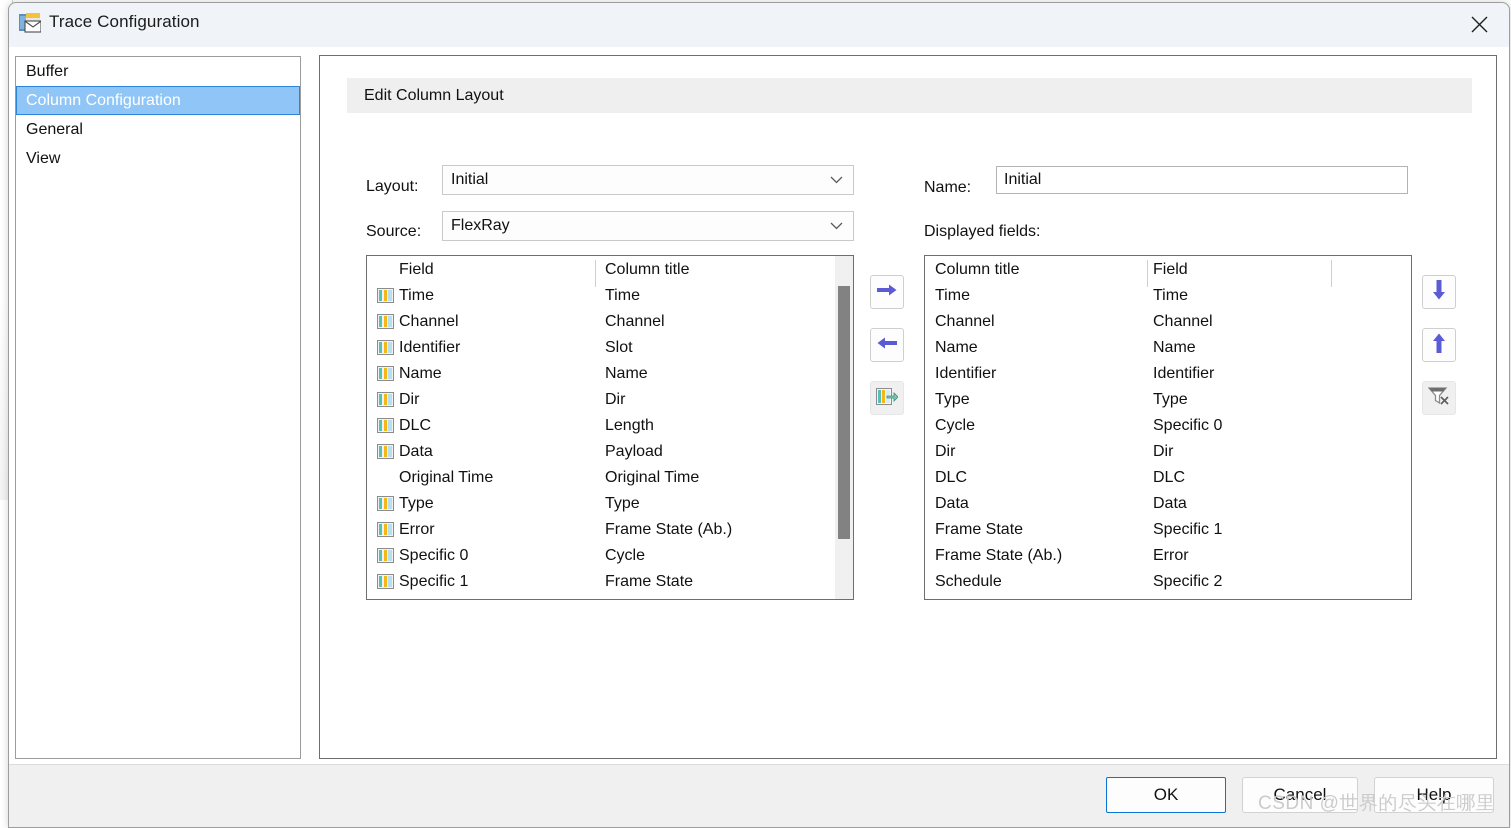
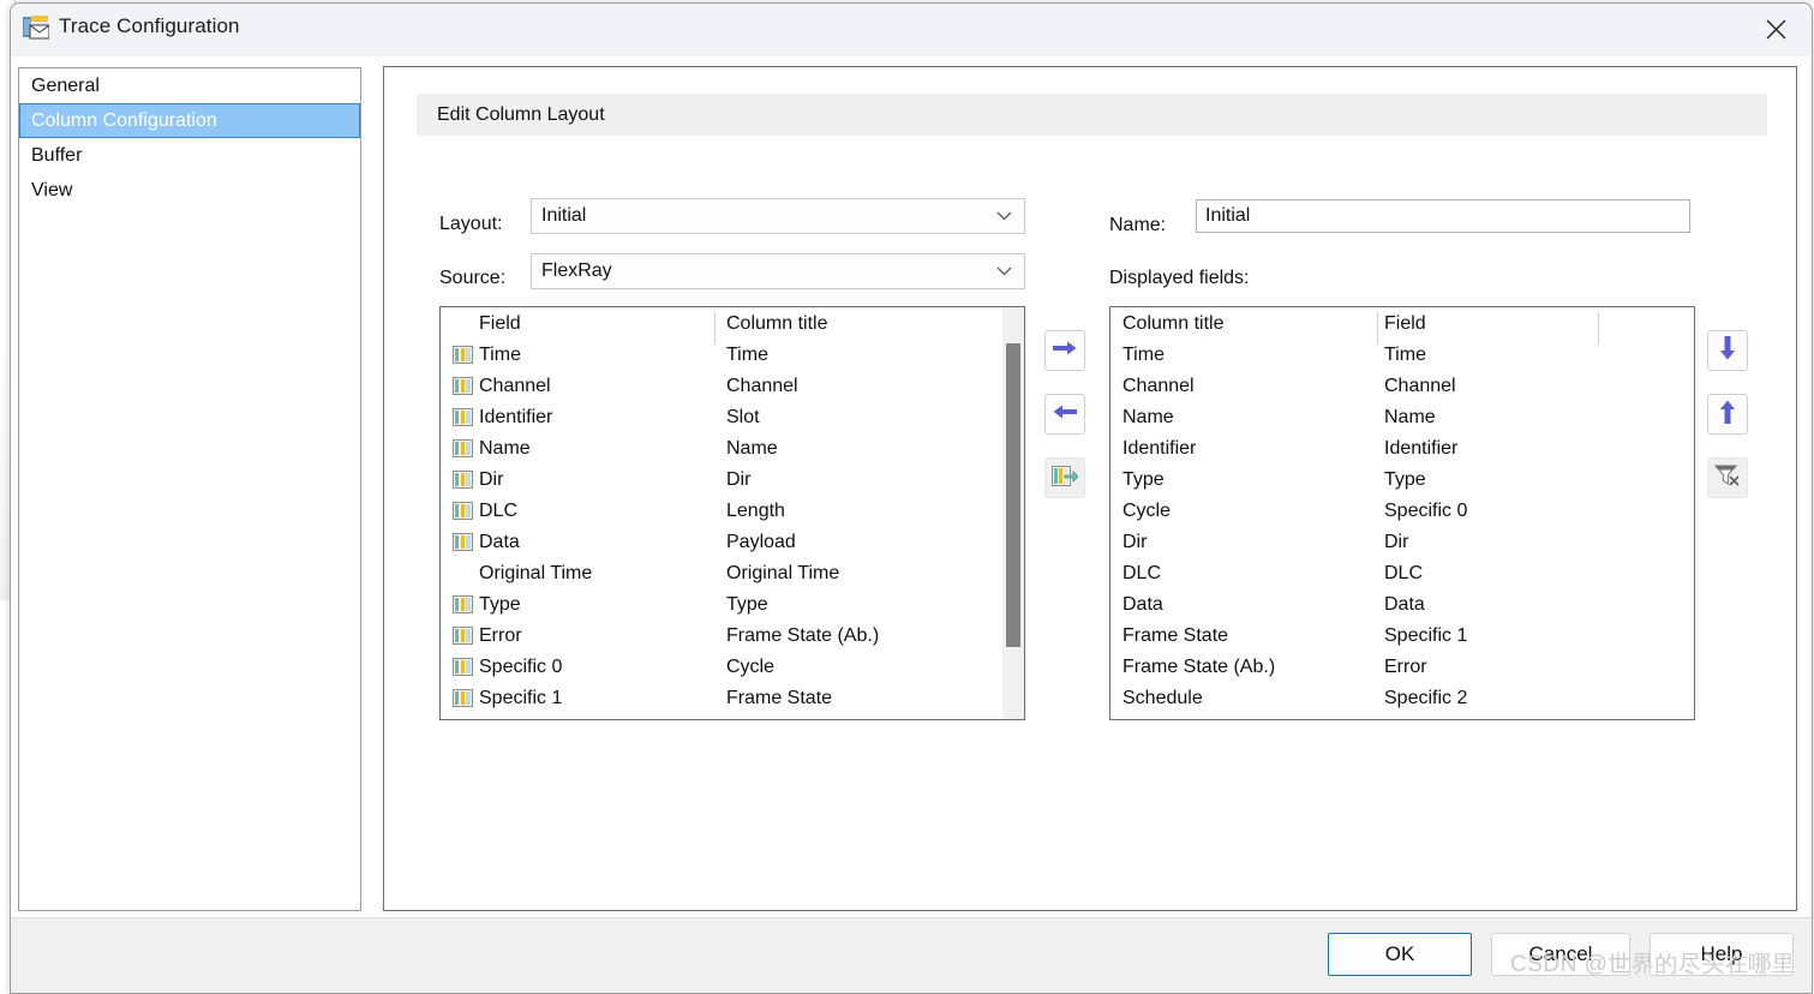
  Trace Configuration
- Buffer
+ General
  Column Configuration
- General
+ Buffer
  View
  Edit Column Layout
  Layout:
  Initial
  Source:
  FlexRay
  Name:
  Initial
  Displayed fields:
  Field
  Column title
  Time
  Time
  Channel
  Channel
  Identifier
  Slot
  Name
  Name
  Dir
  Dir
  DLC
  Length
  Data
  Payload
  Original Time
  Original Time
  Type
  Type
  Error
  Frame State (Ab.)
  Specific 0
  Cycle
  Specific 1
  Frame State
  Column title
  Field
  Time
  Time
  Channel
  Channel
  Name
  Name
  Identifier
  Identifier
  Type
  Type
  Cycle
  Specific 0
  Dir
  Dir
  DLC
  DLC
  Data
  Data
  Frame State
  Specific 1
  Frame State (Ab.)
  Error
  Schedule
  Specific 2
  OK
  Cancel
  Help
  CSDN @世界的尽头在哪里
